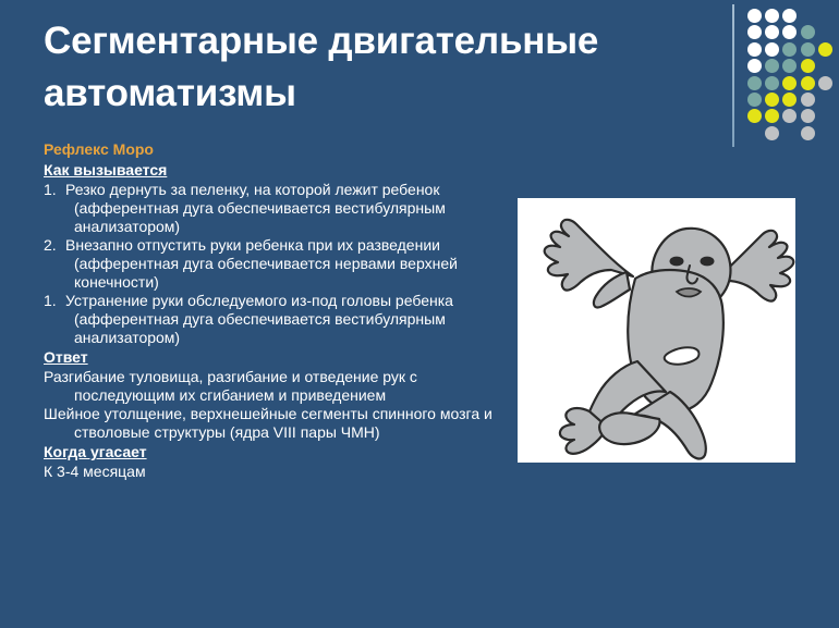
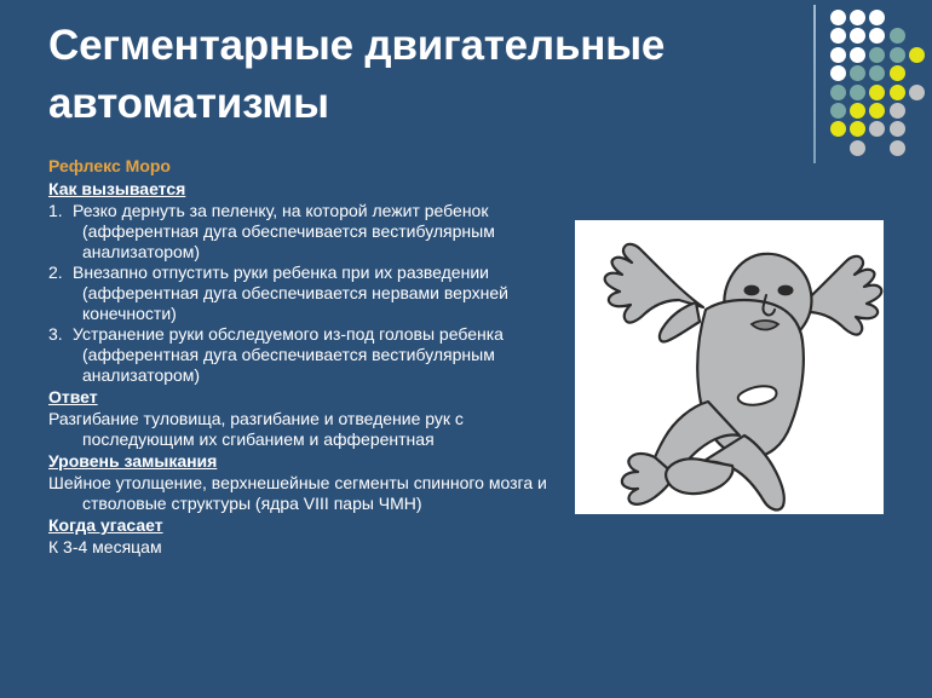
  Сегментарные двигательные автоматизмы
  Рефлекс Моро
  Как вызывается
  1. Резко дернуть за пеленку, на которой лежит ребенок (афферентная дуга обеспечивается вестибулярным анализатором)
  2. Внезапно отпустить руки ребенка при их разведении (афферентная дуга обеспечивается нервами верхней конечности)
- 1. Устранение руки обследуемого из-под головы ребенка (афферентная дуга обеспечивается вестибулярным анализатором)
+ 3. Устранение руки обследуемого из-под головы ребенка (афферентная дуга обеспечивается вестибулярным анализатором)
  Ответ
- Разгибание туловища, разгибание и отведение рук с последующим их сгибанием и приведением
+ Разгибание туловища, разгибание и отведение рук с последующим их сгибанием и афферентная
+ Уровень замыкания
  Шейное утолщение, верхнешейные сегменты спинного мозга и стволовые структуры (ядра VIII пары ЧМН)
  Когда угасает
  К 3-4 месяцам
